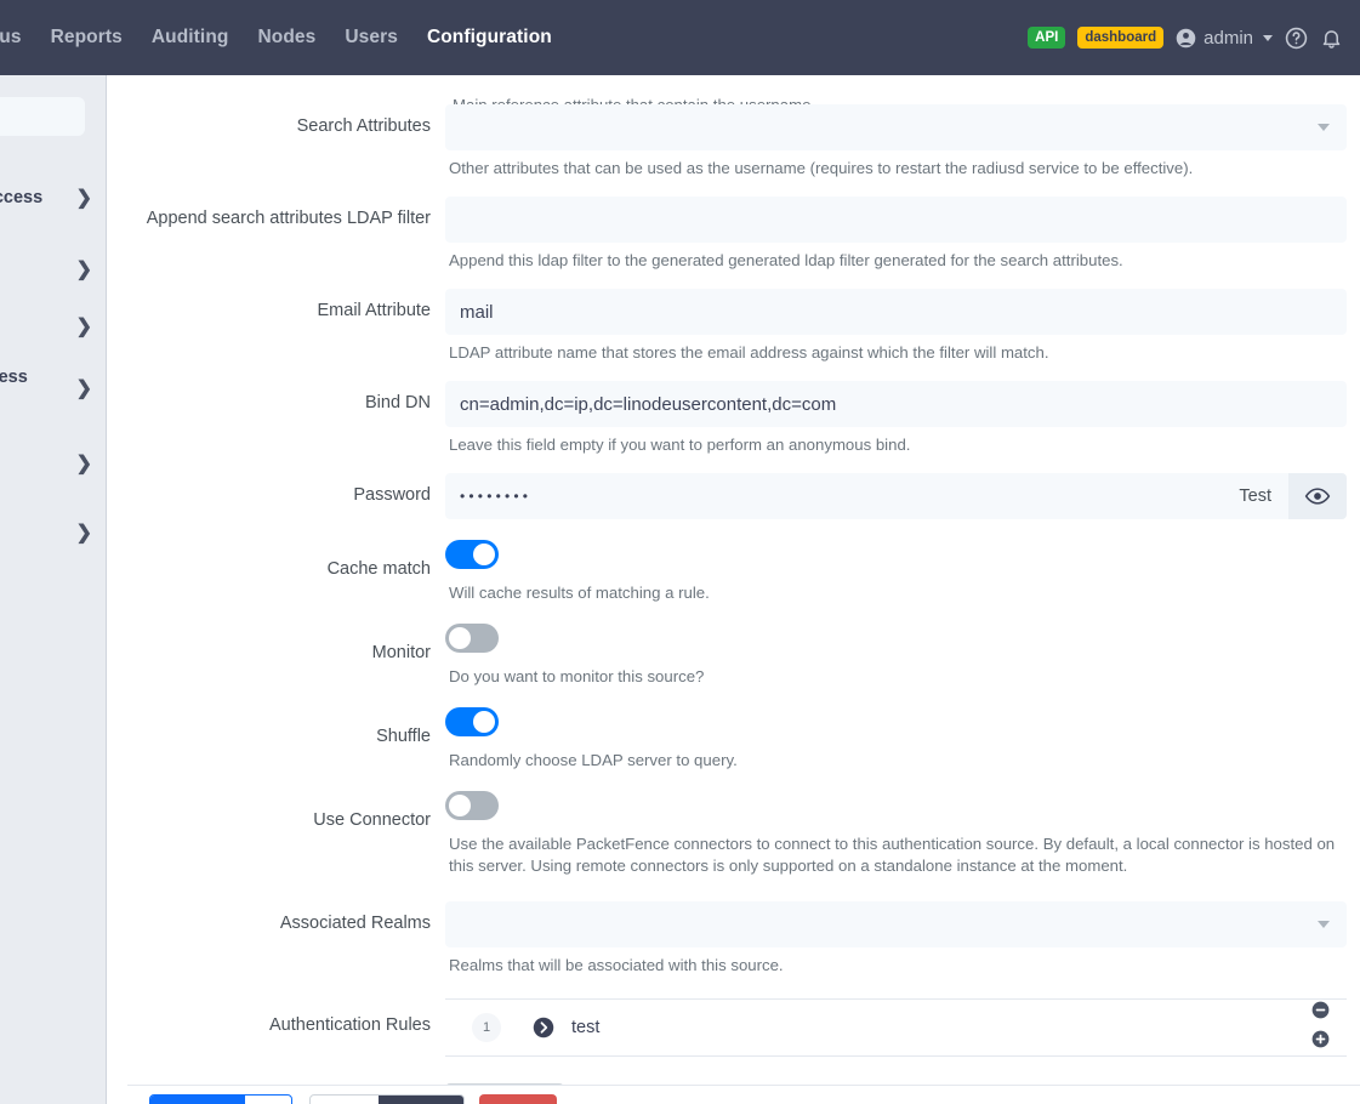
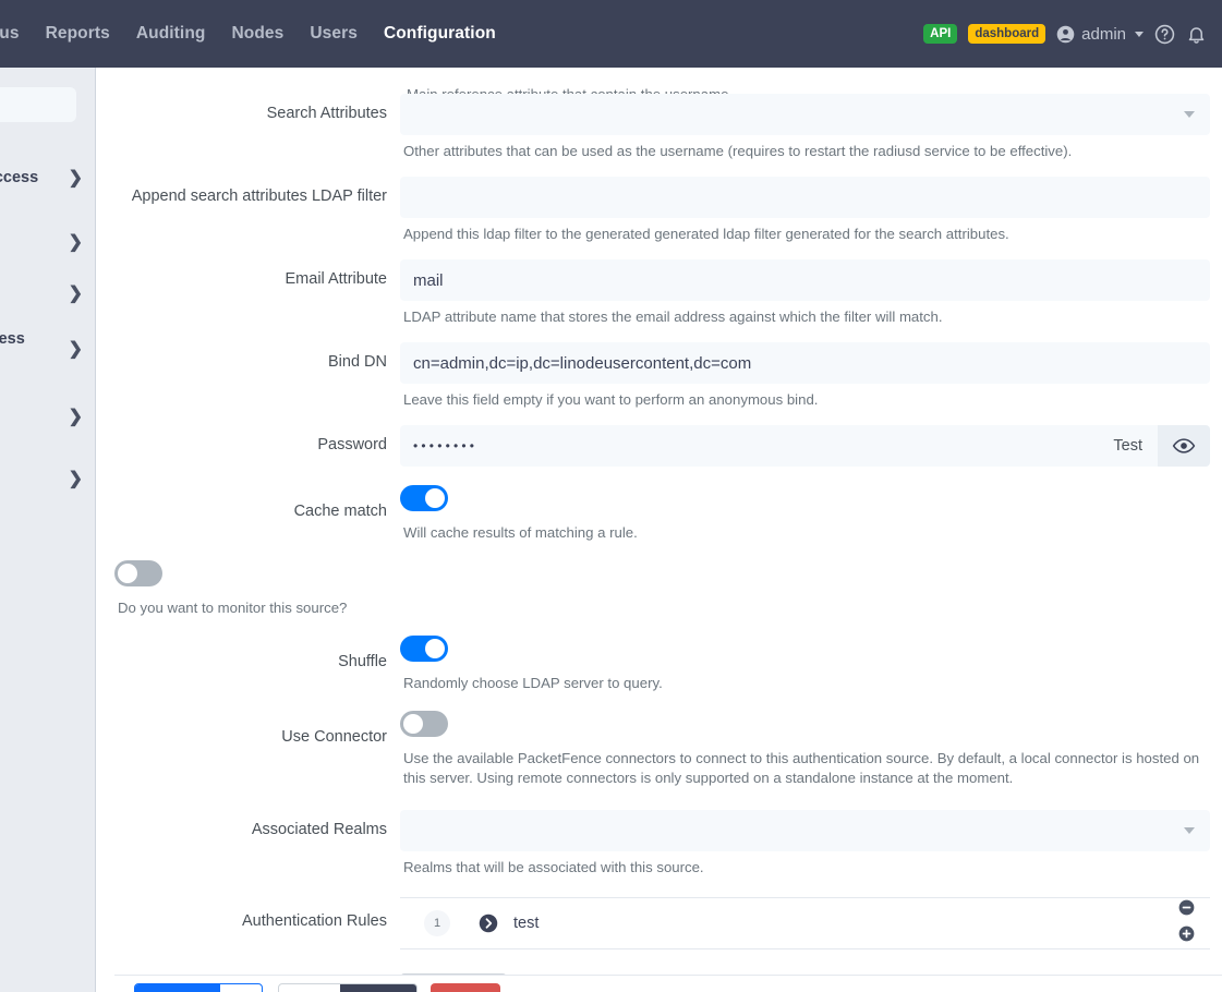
  Reports
  Auditing
  Nodes
  Users
  Configuration
  API
  dashboard
  admin
  ❯
  ❯
  ❯
  ❯
  ❯
  ❯
  Search Attributes
  Other attributes that can be used as the username (requires to restart the radiusd service to be effective).
  Append search attributes LDAP filter
  Append this ldap filter to the generated generated ldap filter generated for the search attributes.
  Email Attribute
  mail
  LDAP attribute name that stores the email address against which the filter will match.
  Bind DN
  cn=admin,dc=ip,dc=linodeusercontent,dc=com
  Leave this field empty if you want to perform an anonymous bind.
  Password
  ••••••••
  Test
  Cache match
  Will cache results of matching a rule.
- Monitor
  Do you want to monitor this source?
  Shuffle
  Randomly choose LDAP server to query.
  Use Connector
  Use the available PacketFence connectors to connect to this authentication source. By default, a local connector is hosted on this server. Using remote connectors is only supported on a standalone instance at the moment.
  Associated Realms
  Realms that will be associated with this source.
  Authentication Rules
  1
  test
